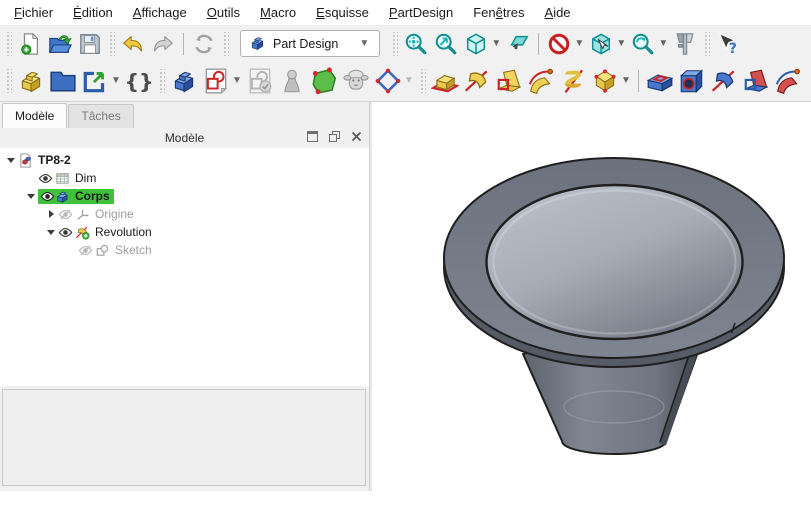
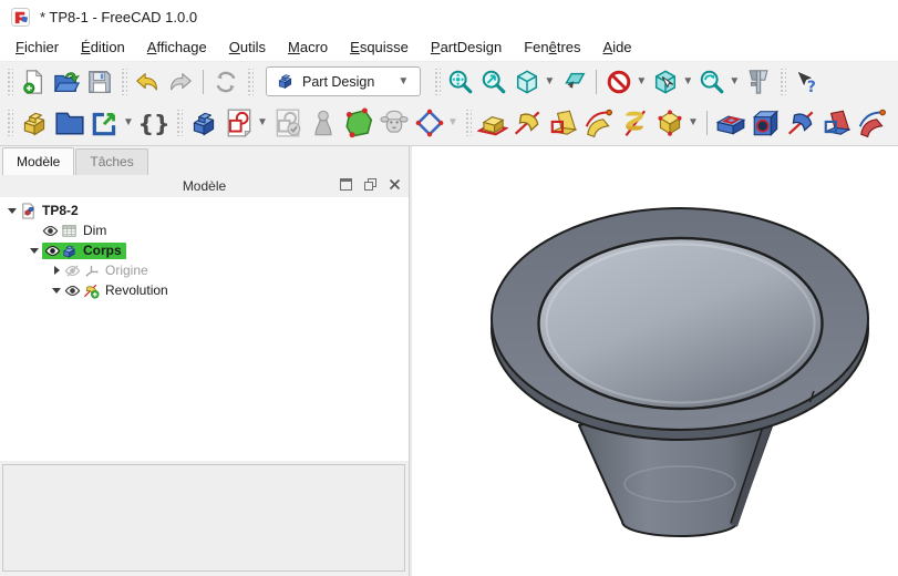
+ * TP8-1 - FreeCAD 1.0.0
  Fichier
  Édition
  Affichage
  Outils
  Macro
  Esquisse
  PartDesign
  Fenêtres
  Aide
  Part Design
  ▼
  ▼
  ▼
  ▼
  ▼
  ?
  ▼
  {}
  ▼
  ▼
  ▼
  Modèle
  Tâches
  Modèle
  TP8-2
  Dim
  Corps
  Origine
  Revolution
- Sketch
